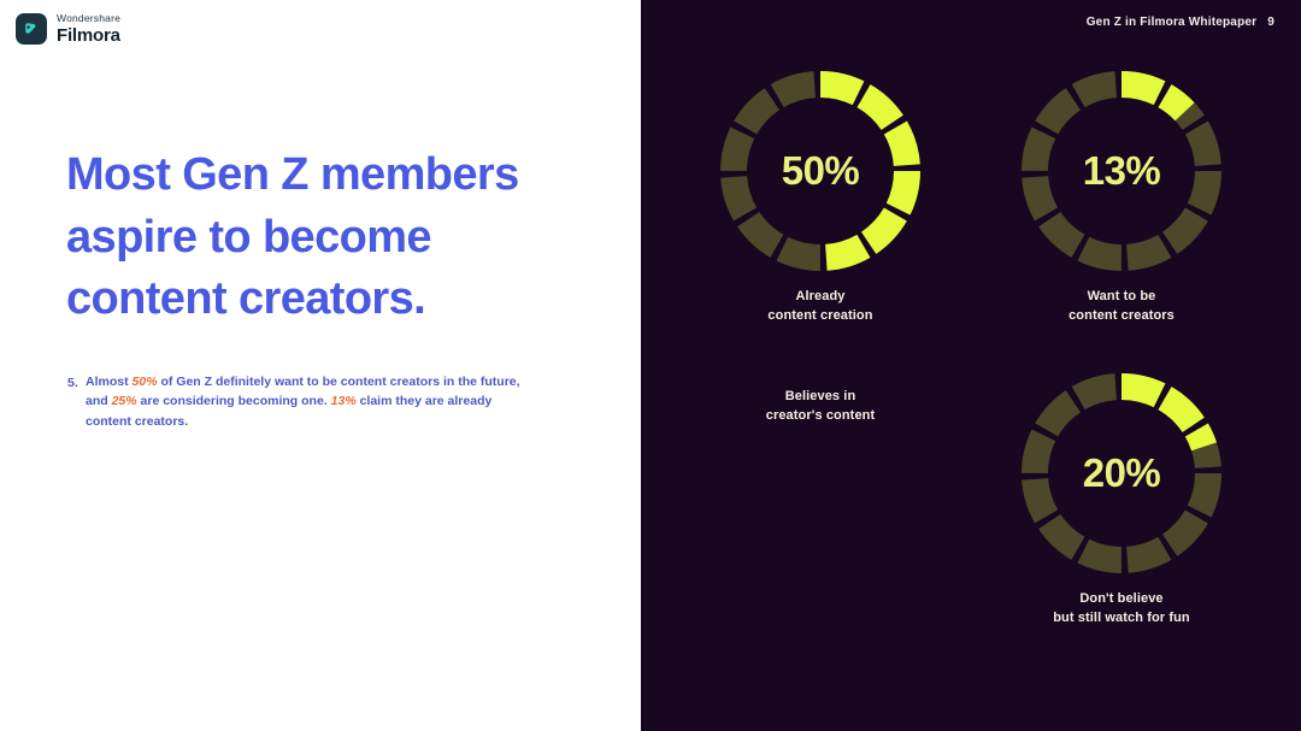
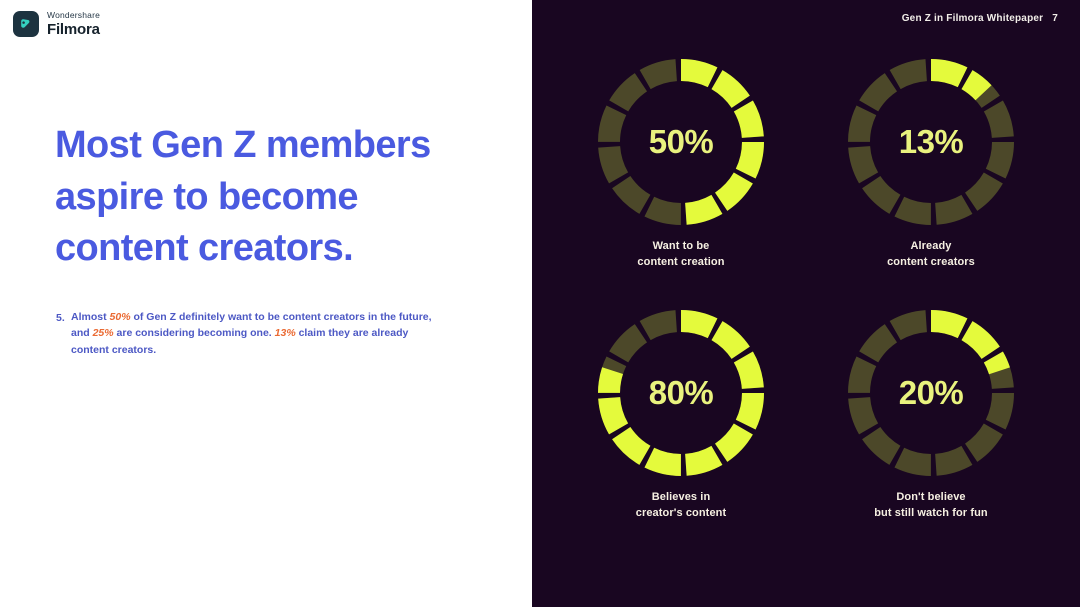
  Wondershare
  Filmora
  Most Gen Z members aspire to become content creators.
  5.
  Almost 50% of Gen Z definitely want to be content creators in the future, and 25% are considering becoming one. 13% claim they are already content creators.
  Gen Z in Filmora Whitepaper
- 9
+ 7
  50%
- Already
+ Want to be
  content creation
  13%
- Want to be
+ Already
  content creators
+ 80%
  Believes in
  creator's content
  20%
  Don't believe
  but still watch for fun
